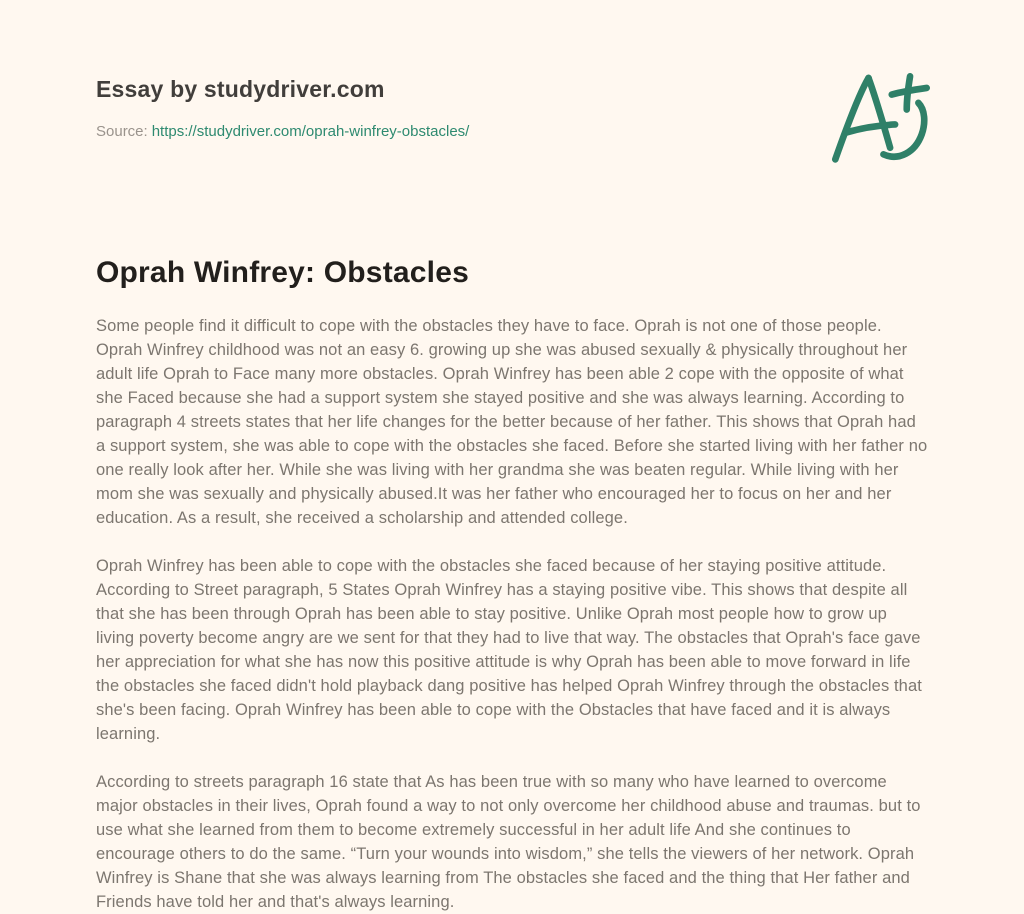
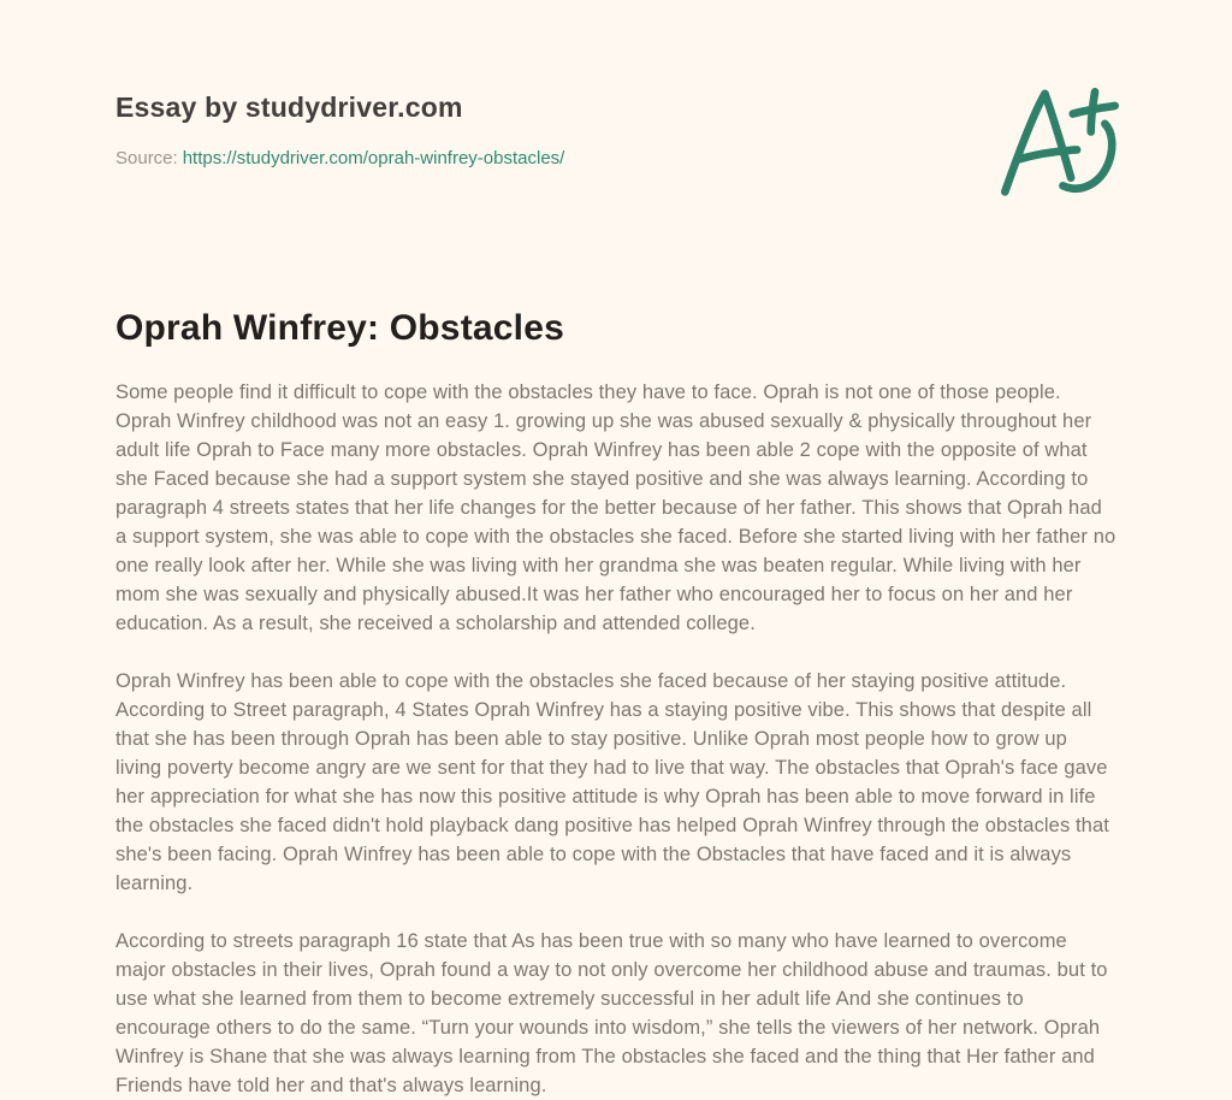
  Essay by studydriver.com
  Source: https://studydriver.com/oprah-winfrey-obstacles/
  Oprah Winfrey: Obstacles
- Some people find it difficult to cope with the obstacles they have to face. Oprah is not one of those people. Oprah Winfrey childhood was not an easy 6. growing up she was abused sexually & physically throughout her adult life Oprah to Face many more obstacles. Oprah Winfrey has been able 2 cope with the opposite of what she Faced because she had a support system she stayed positive and she was always learning. According to paragraph 4 streets states that her life changes for the better because of her father. This shows that Oprah had a support system, she was able to cope with the obstacles she faced. Before she started living with her father no one really look after her. While she was living with her grandma she was beaten regular. While living with her mom she was sexually and physically abused.It was her father who encouraged her to focus on her and her education. As a result, she received a scholarship and attended college.
+ Some people find it difficult to cope with the obstacles they have to face. Oprah is not one of those people. Oprah Winfrey childhood was not an easy 1. growing up she was abused sexually & physically throughout her adult life Oprah to Face many more obstacles. Oprah Winfrey has been able 2 cope with the opposite of what she Faced because she had a support system she stayed positive and she was always learning. According to paragraph 4 streets states that her life changes for the better because of her father. This shows that Oprah had a support system, she was able to cope with the obstacles she faced. Before she started living with her father no one really look after her. While she was living with her grandma she was beaten regular. While living with her mom she was sexually and physically abused.It was her father who encouraged her to focus on her and her education. As a result, she received a scholarship and attended college.
- Oprah Winfrey has been able to cope with the obstacles she faced because of her staying positive attitude. According to Street paragraph, 5 States Oprah Winfrey has a staying positive vibe. This shows that despite all that she has been through Oprah has been able to stay positive. Unlike Oprah most people how to grow up living poverty become angry are we sent for that they had to live that way. The obstacles that Oprah's face gave her appreciation for what she has now this positive attitude is why Oprah has been able to move forward in life the obstacles she faced didn't hold playback dang positive has helped Oprah Winfrey through the obstacles that she's been facing. Oprah Winfrey has been able to cope with the Obstacles that have faced and it is always learning.
+ Oprah Winfrey has been able to cope with the obstacles she faced because of her staying positive attitude. According to Street paragraph, 4 States Oprah Winfrey has a staying positive vibe. This shows that despite all that she has been through Oprah has been able to stay positive. Unlike Oprah most people how to grow up living poverty become angry are we sent for that they had to live that way. The obstacles that Oprah's face gave her appreciation for what she has now this positive attitude is why Oprah has been able to move forward in life the obstacles she faced didn't hold playback dang positive has helped Oprah Winfrey through the obstacles that she's been facing. Oprah Winfrey has been able to cope with the Obstacles that have faced and it is always learning.
  According to streets paragraph 16 state that As has been true with so many who have learned to overcome major obstacles in their lives, Oprah found a way to not only overcome her childhood abuse and traumas. but to use what she learned from them to become extremely successful in her adult life And she continues to encourage others to do the same. “Turn your wounds into wisdom,” she tells the viewers of her network. Oprah Winfrey is Shane that she was always learning from The obstacles she faced and the thing that Her father and Friends have told her and that's always learning.
